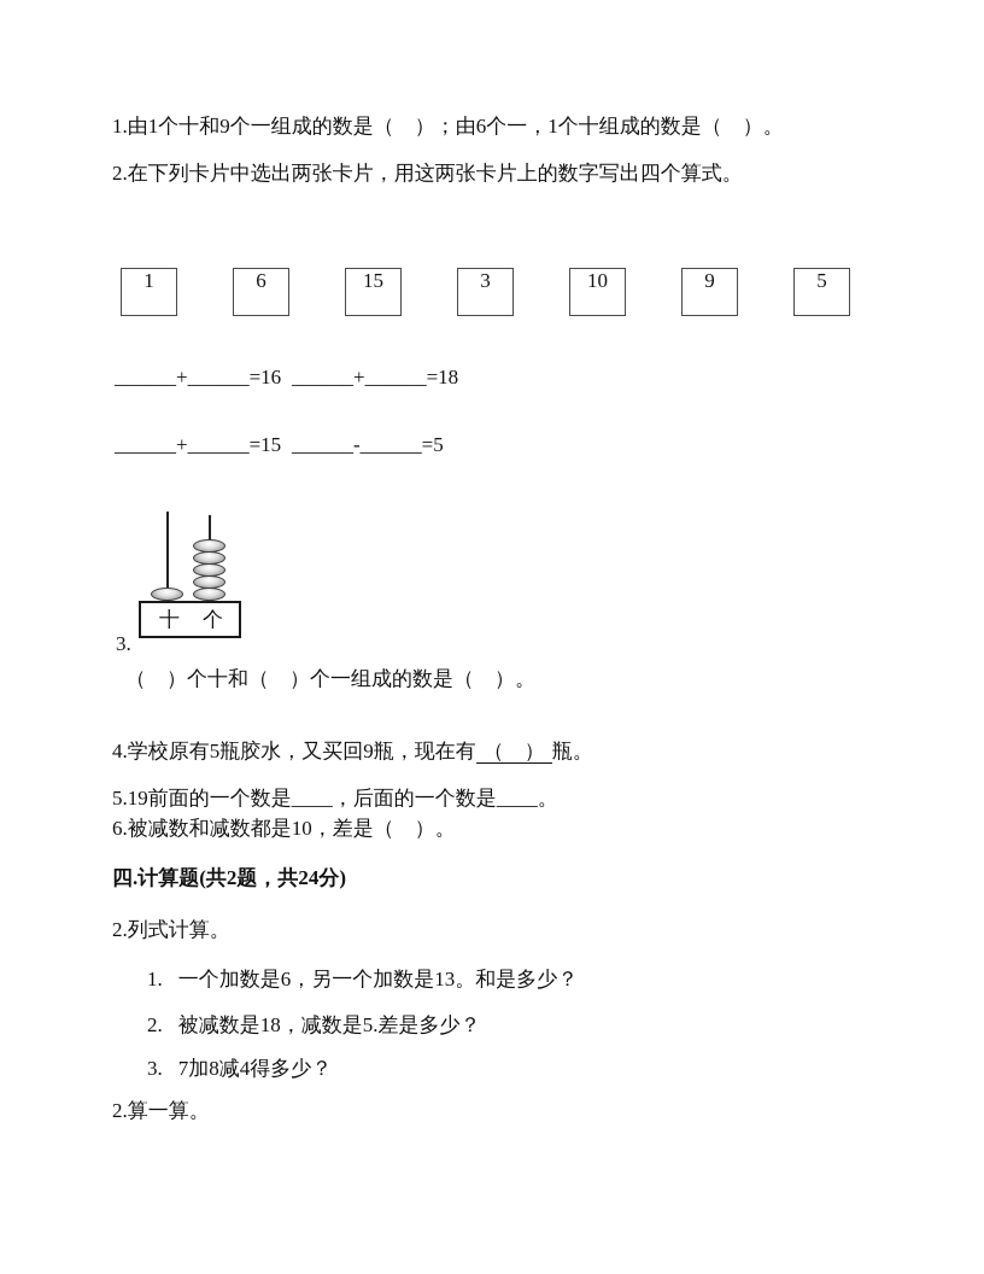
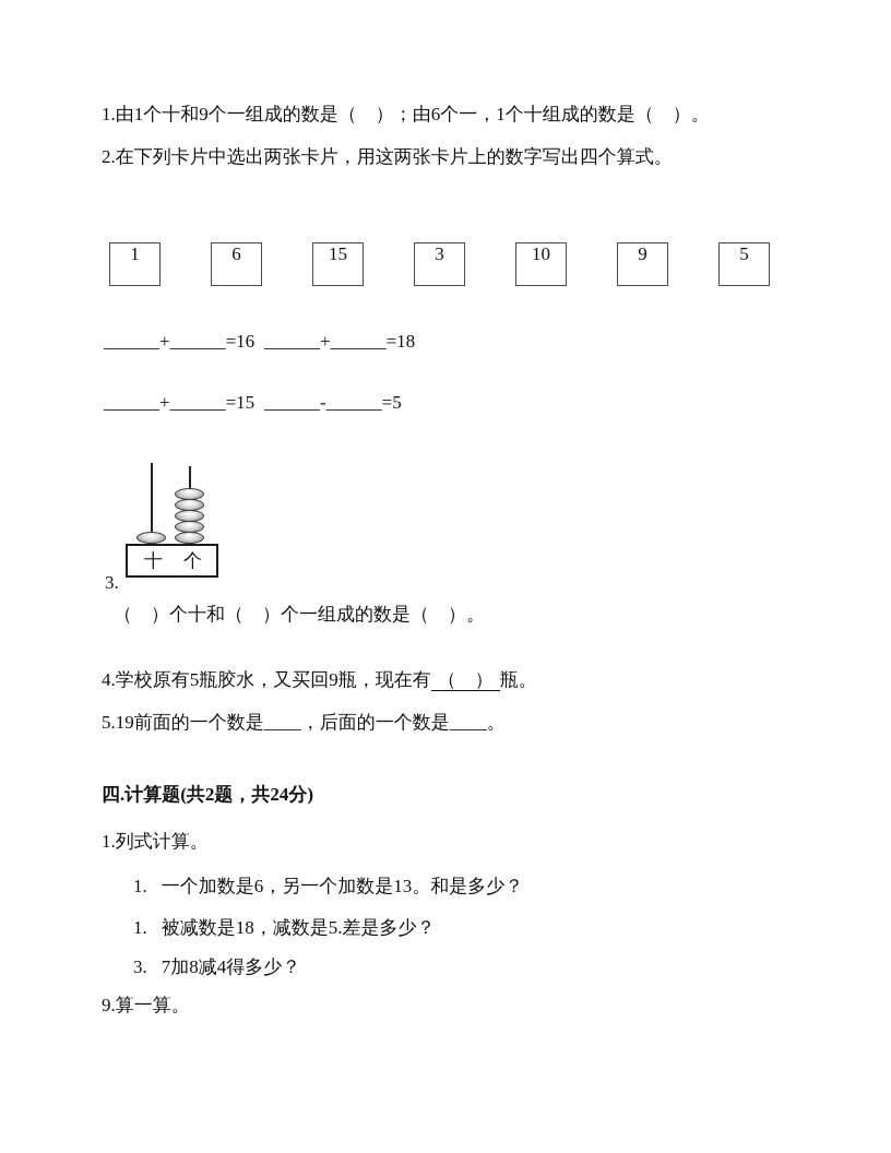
  1.由1个十和9个一组成的数是（ ）；由6个一，1个十组成的数是（ ）。
  2.在下列卡片中选出两张卡片，用这两张卡片上的数字写出四个算式。
  1
  6
  15
  3
  10
  9
  5
  ______+______=16
  ______+______=18
  ______+______=15
  ______-______=5
  十
  个
  3.
  （ ）个十和（ ）个一组成的数是（ ）。
  4.学校原有5瓶胶水，又买回9瓶，现在有 （ ） 瓶。
  5.19前面的一个数是____，后面的一个数是____。
- 6.被减数和减数都是10，差是（ ）。
  四.计算题(共2题，共24分)
- 2.列式计算。
+ 1.列式计算。
  1. 一个加数是6，另一个加数是13。和是多少？
- 2. 被减数是18，减数是5.差是多少？
+ 1. 被减数是18，减数是5.差是多少？
  3. 7加8减4得多少？
- 2.算一算。
+ 9.算一算。
